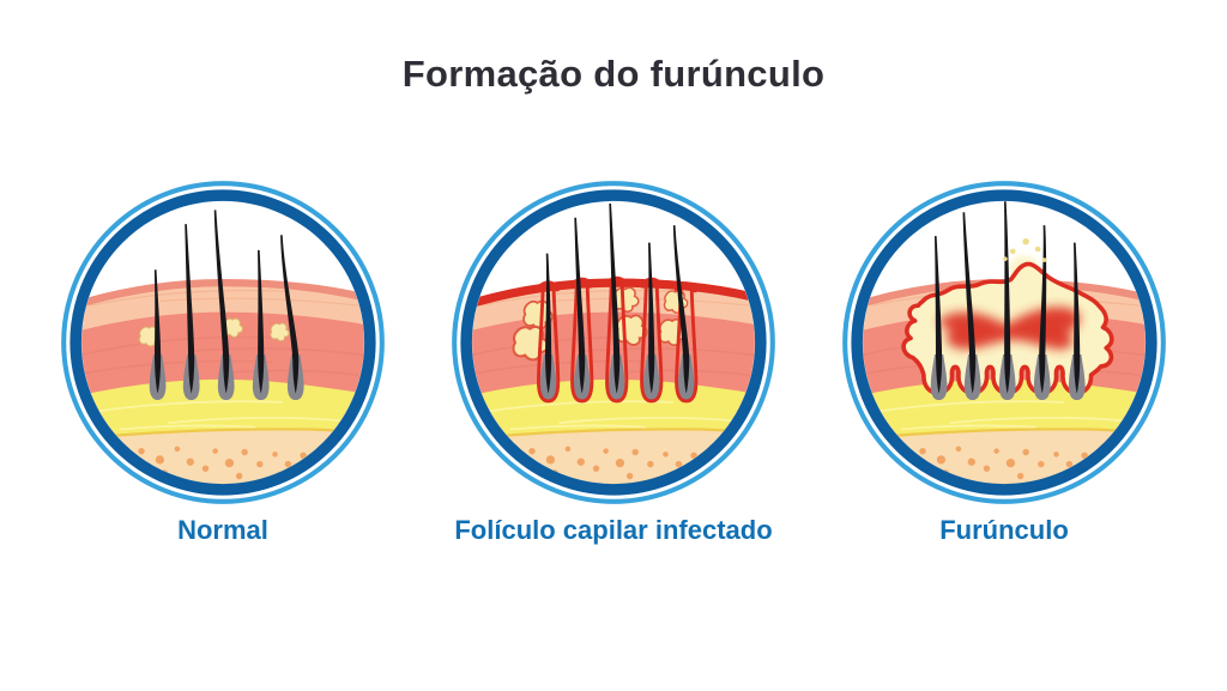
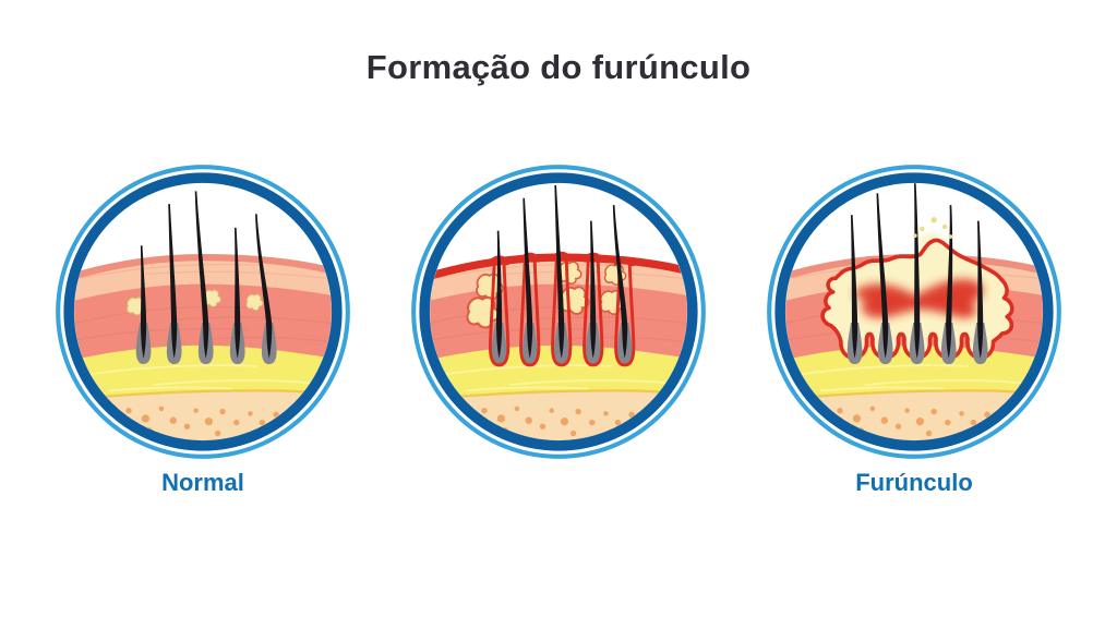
  Formação do furúnculo
  Normal
- Folículo capilar infectado
  Furúnculo
